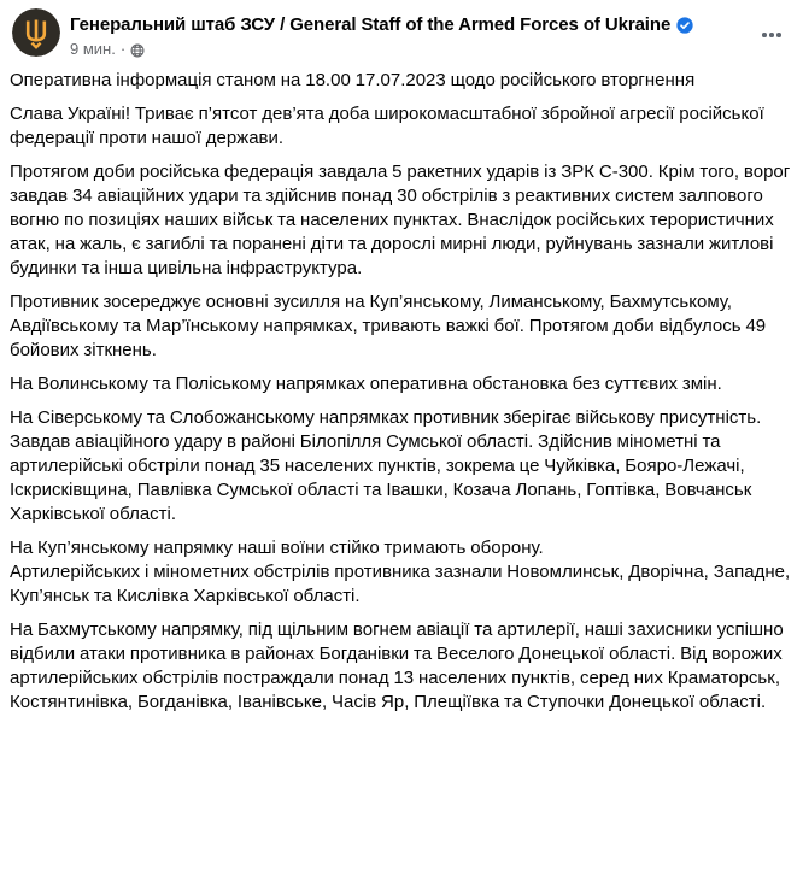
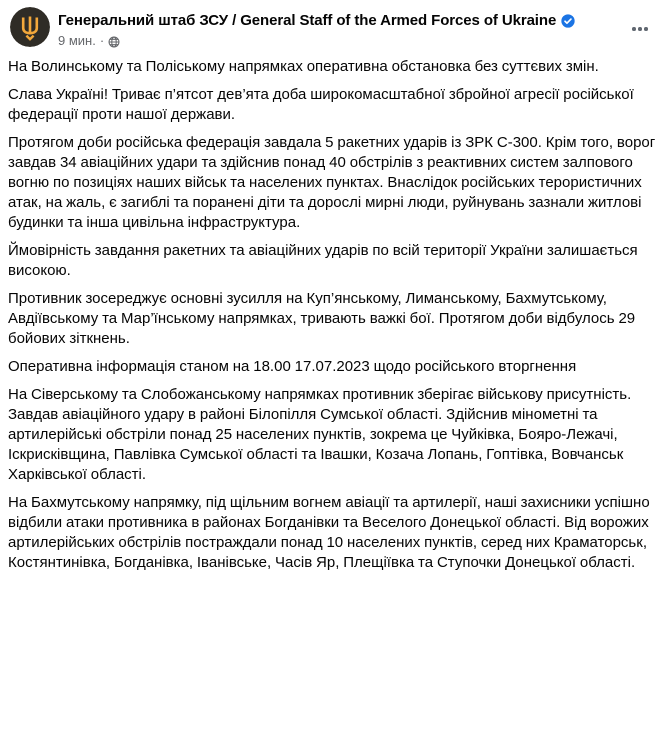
  Генеральний штаб ЗСУ / General Staff of the Armed Forces of Ukraine
  9 мин.
  ·
- Оперативна інформація станом на 18.00 17.07.2023 щодо російського вторгнення
+ На Волинському та Поліському напрямках оперативна обстановка без суттєвих змін.
  Слава Україні! Триває п’ятсот дев’ята доба широкомасштабної збройної агресії російської федерації проти нашої держави.
- Протягом доби російська федерація завдала 5 ракетних ударів із ЗРК С-300. Крім того, ворог завдав 34 авіаційних удари та здійснив понад 30 обстрілів з реактивних систем залпового вогню по позиціях наших військ та населених пунктах. Внаслідок російських терористичних атак, на жаль, є загиблі та поранені діти та дорослі мирні люди, руйнувань зазнали житлові будинки та інша цивільна інфраструктура.
+ Протягом доби російська федерація завдала 5 ракетних ударів із ЗРК С-300. Крім того, ворог завдав 34 авіаційних удари та здійснив понад 40 обстрілів з реактивних систем залпового вогню по позиціях наших військ та населених пунктах. Внаслідок російських терористичних атак, на жаль, є загиблі та поранені діти та дорослі мирні люди, руйнувань зазнали житлові будинки та інша цивільна інфраструктура.
+ Ймовірність завдання ракетних та авіаційних ударів по всій території України залишається високою.
- Противник зосереджує основні зусилля на Куп’янському, Лиманському, Бахмутському, Авдіївському та Мар’їнському напрямках, тривають важкі бої. Протягом доби відбулось 49 бойових зіткнень.
+ Противник зосереджує основні зусилля на Куп’янському, Лиманському, Бахмутському, Авдіївському та Мар’їнському напрямках, тривають важкі бої. Протягом доби відбулось 29 бойових зіткнень.
- На Волинському та Поліському напрямках оперативна обстановка без суттєвих змін.
+ Оперативна інформація станом на 18.00 17.07.2023 щодо російського вторгнення
- На Сіверському та Слобожанському напрямках противник зберігає військову присутність. Завдав авіаційного удару в районі Білопілля Сумської області. Здійснив мінометні та артилерійські обстріли понад 35 населених пунктів, зокрема це Чуйківка, Бояро-Лежачі, Іскрисківщина, Павлівка Сумської області та Івашки, Козача Лопань, Гоптівка, Вовчанськ Харківської області.
+ На Сіверському та Слобожанському напрямках противник зберігає військову присутність. Завдав авіаційного удару в районі Білопілля Сумської області. Здійснив мінометні та артилерійські обстріли понад 25 населених пунктів, зокрема це Чуйківка, Бояро-Лежачі, Іскрисківщина, Павлівка Сумської області та Івашки, Козача Лопань, Гоптівка, Вовчанськ Харківської області.
- На Куп’янському напрямку наші воїни стійко тримають оборону.
- Артилерійських і мінометних обстрілів противника зазнали Новомлинськ, Дворічна, Западне, Куп’янськ та Кислівка Харківської області.
- На Бахмутському напрямку, під щільним вогнем авіації та артилерії, наші захисники успішно відбили атаки противника в районах Богданівки та Веселого Донецької області. Від ворожих артилерійських обстрілів постраждали понад 13 населених пунктів, серед них Краматорськ, Костянтинівка, Богданівка, Іванівське, Часів Яр, Плещіївка та Ступочки Донецької області.
+ На Бахмутському напрямку, під щільним вогнем авіації та артилерії, наші захисники успішно відбили атаки противника в районах Богданівки та Веселого Донецької області. Від ворожих артилерійських обстрілів постраждали понад 10 населених пунктів, серед них Краматорськ, Костянтинівка, Богданівка, Іванівське, Часів Яр, Плещіївка та Ступочки Донецької області.
